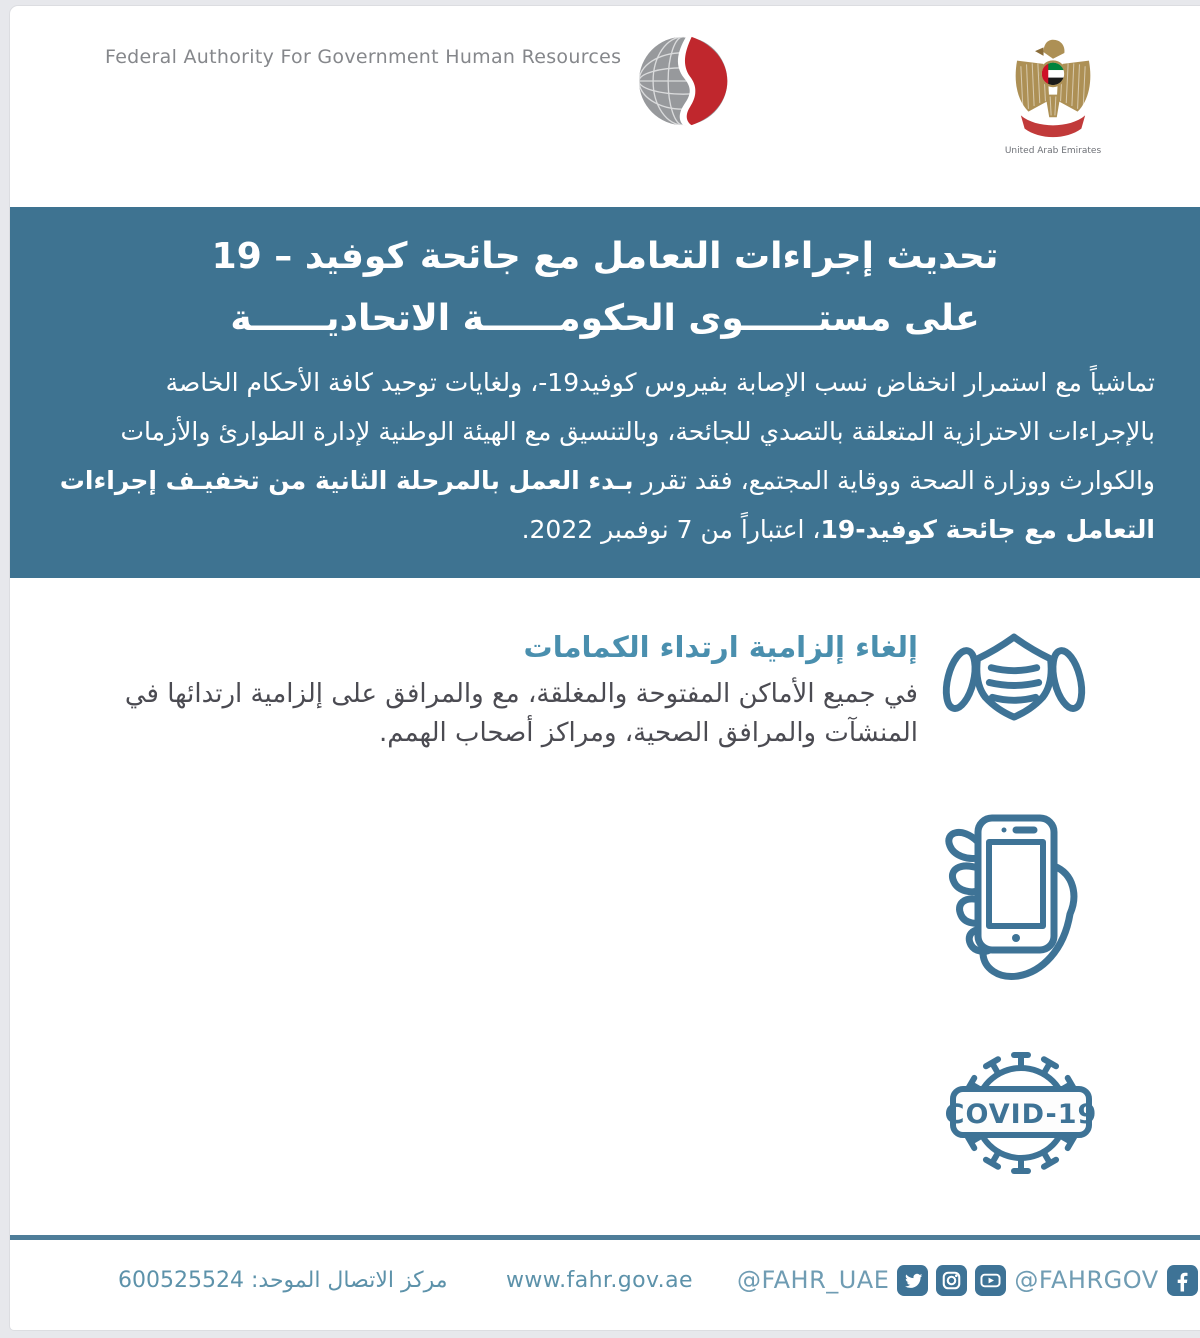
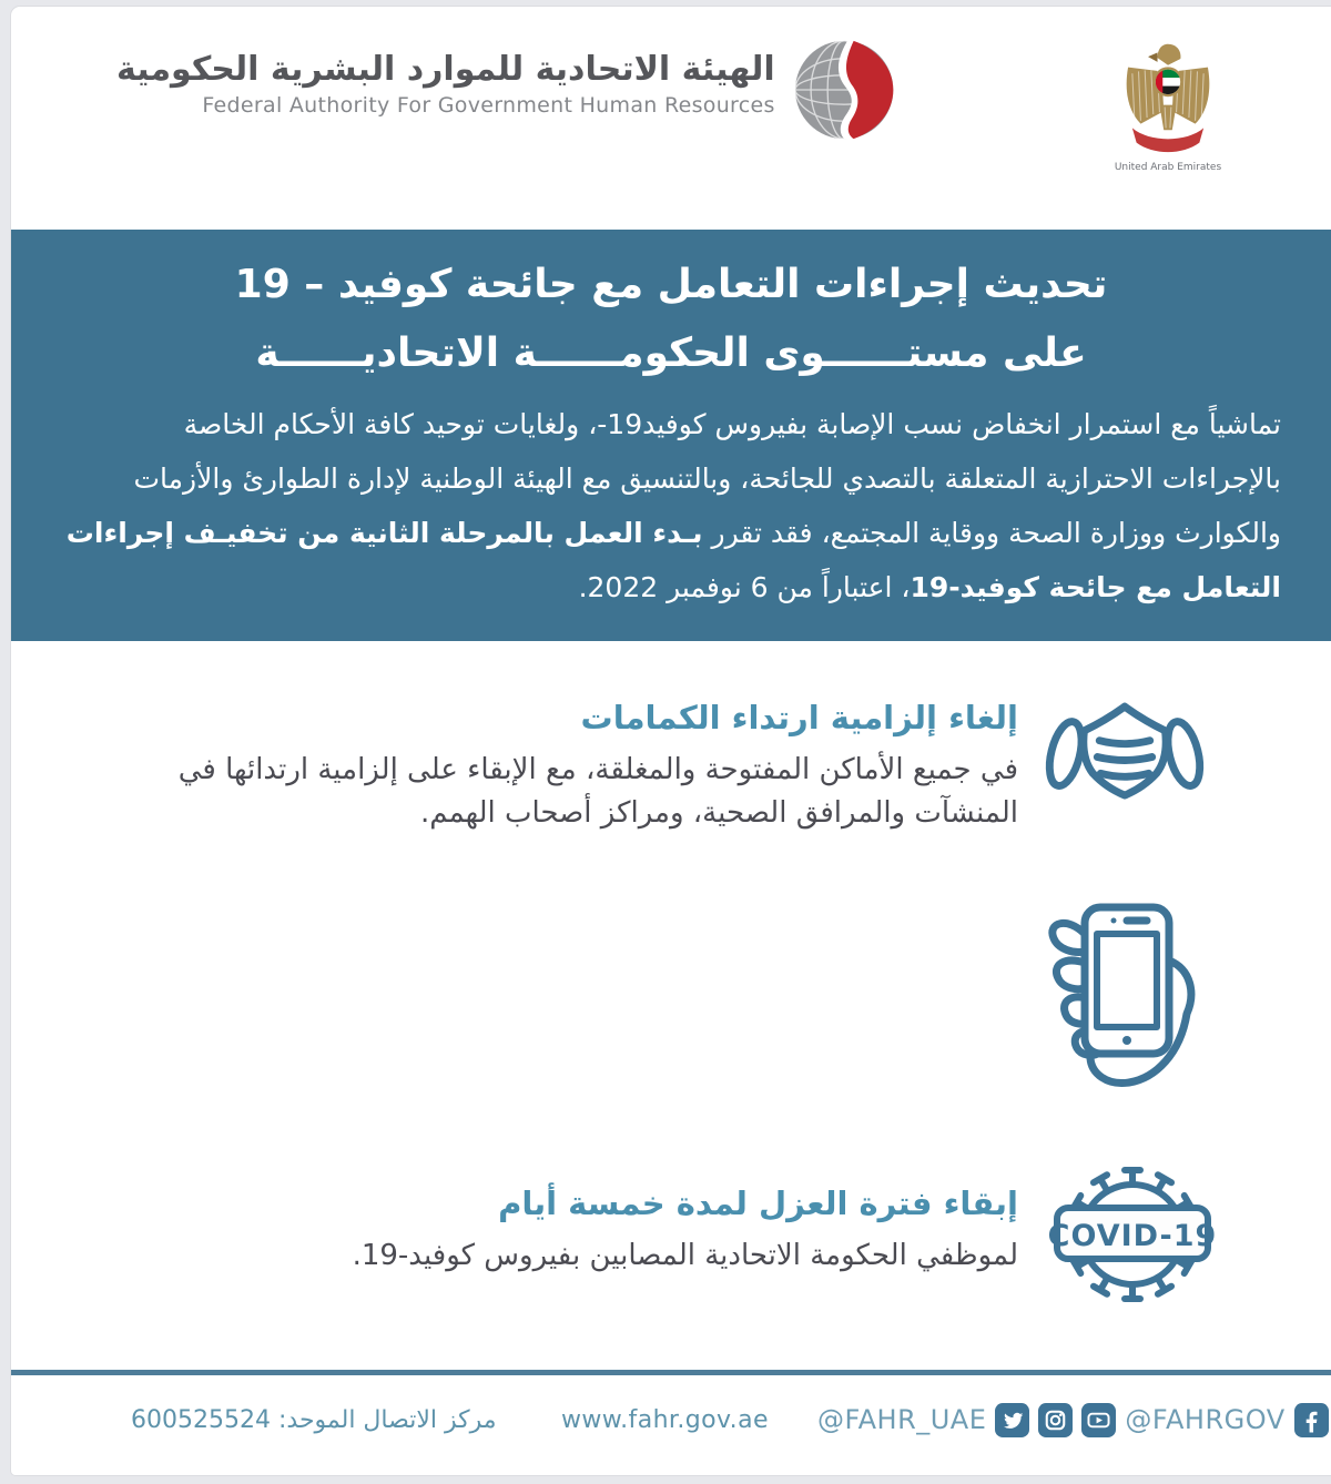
+ الهيئة الاتحادية للموارد البشرية الحكومية
  Federal Authority For Government Human Resources
  United Arab Emirates
  تحديث إجراءات التعامل مع جائحة كوفيد – 19
  على مستــــــوى الحكومــــــة الاتحاديــــــة
- تماشياً مع استمرار انخفاض نسب الإصابة بفيروس كوفيد19-، ولغايات توحيد كافة الأحكام الخاصة بالإجراءات الاحترازية المتعلقة بالتصدي للجائحة، وبالتنسيق مع الهيئة الوطنية لإدارة الطوارئ والأزمات والكوارث ووزارة الصحة ووقاية المجتمع، فقد تقرر بـدء العمل بالمرحلة الثانية من تخفيـف إجراءات التعامل مع جائحة كوفيد-19، اعتباراً من 7 نوفمبر 2022.
+ تماشياً مع استمرار انخفاض نسب الإصابة بفيروس كوفيد19-، ولغايات توحيد كافة الأحكام الخاصة بالإجراءات الاحترازية المتعلقة بالتصدي للجائحة، وبالتنسيق مع الهيئة الوطنية لإدارة الطوارئ والأزمات والكوارث ووزارة الصحة ووقاية المجتمع، فقد تقرر بـدء العمل بالمرحلة الثانية من تخفيـف إجراءات التعامل مع جائحة كوفيد-19، اعتباراً من 6 نوفمبر 2022.
  إلغاء إلزامية ارتداء الكمامات
- في جميع الأماكن المفتوحة والمغلقة، مع والمرافق على إلزامية ارتدائها في المنشآت والمرافق الصحية، ومراكز أصحاب الهمم.
+ في جميع الأماكن المفتوحة والمغلقة، مع الإبقاء على إلزامية ارتدائها في المنشآت والمرافق الصحية، ومراكز أصحاب الهمم.
+ إبقاء فترة العزل لمدة خمسة أيام
+ لموظفي الحكومة الاتحادية المصابين بفيروس كوفيد-19.
  COVID-19
  مركز الاتصال الموحد: 600525524
  www.fahr.gov.ae
  @FAHR_UAE
  @FAHRGOV
